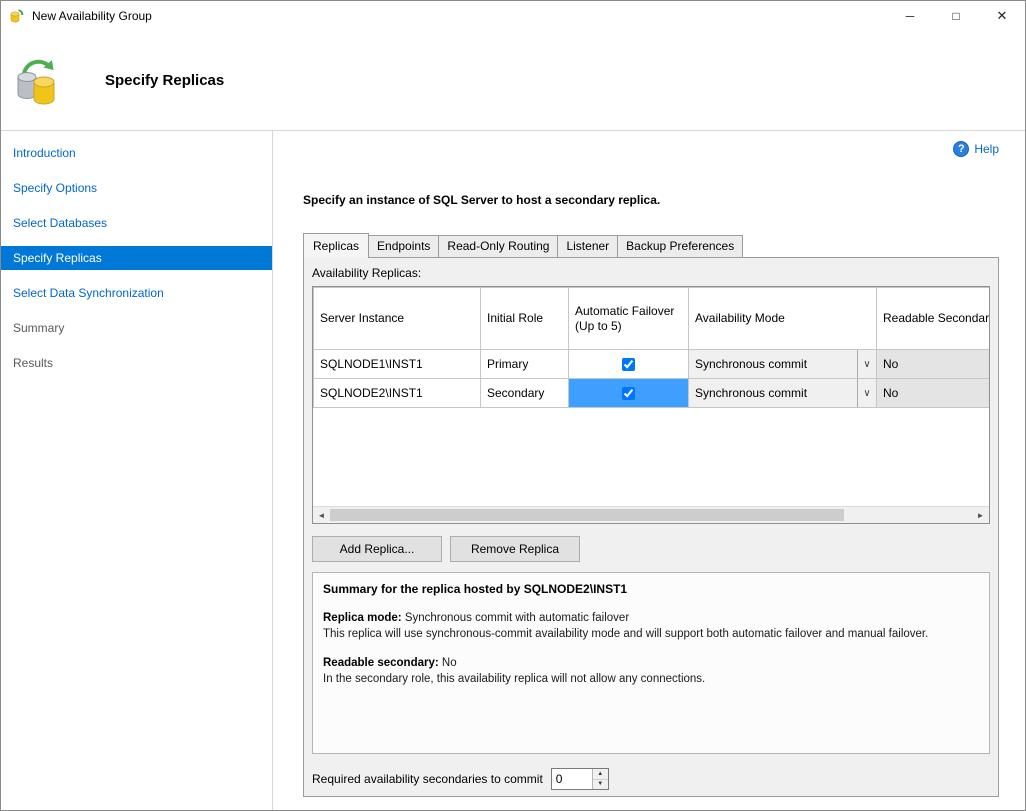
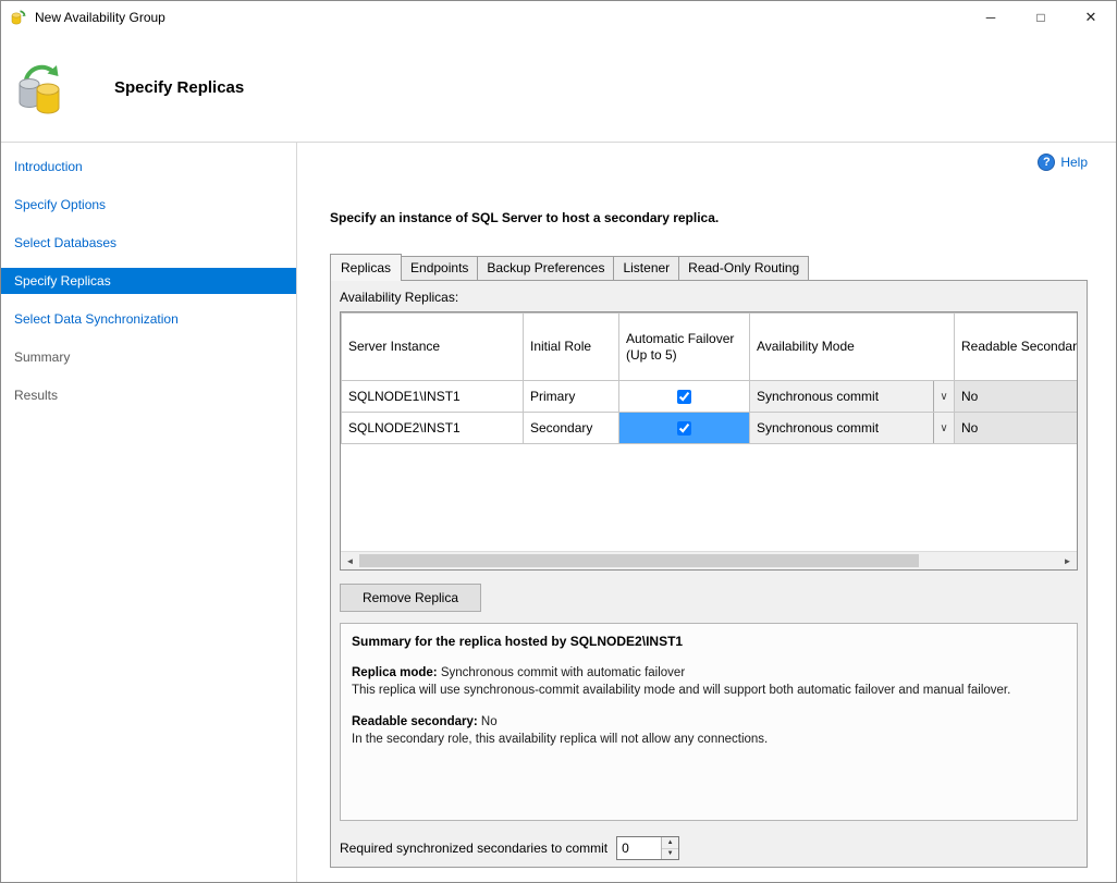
  New Availability Group
  ─
  □
  ✕
  Specify Replicas
  Introduction
  Specify Options
  Select Databases
  Specify Replicas
  Select Data Synchronization
  Summary
  Results
  ?
  Help
  Specify an instance of SQL Server to host a secondary replica.
  Replicas
  Endpoints
- Read-Only Routing
+ Backup Preferences
  Listener
- Backup Preferences
+ Read-Only Routing
  Availability Replicas:
  Server Instance	Initial Role	Automatic Failover (Up to 5)	Availability Mode	Readable Secondar
  SQLNODE1\INST1	Primary		Synchronous commit ∨	No
  SQLNODE2\INST1	Secondary		Synchronous commit ∨	No
  ◄
  ►
- Add Replica...
  Remove Replica
  Summary for the replica hosted by SQLNODE2\INST1
  Replica mode: Synchronous commit with automatic failover
  This replica will use synchronous-commit availability mode and will support both automatic failover and manual failover.
  Readable secondary: No
  In the secondary role, this availability replica will not allow any connections.
- Required availability secondaries to commit
+ Required synchronized secondaries to commit
  0
